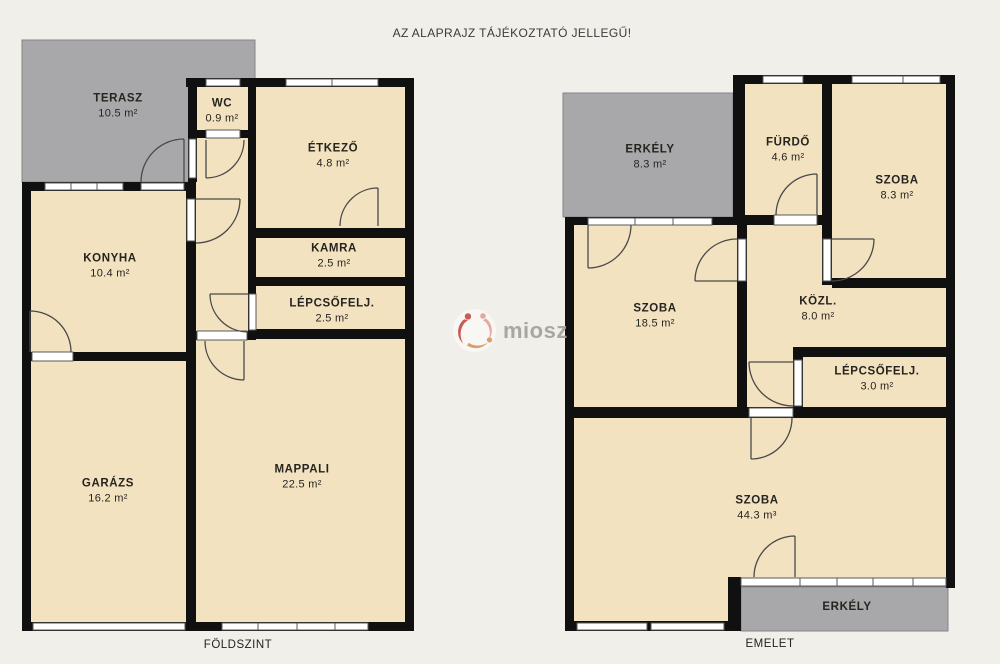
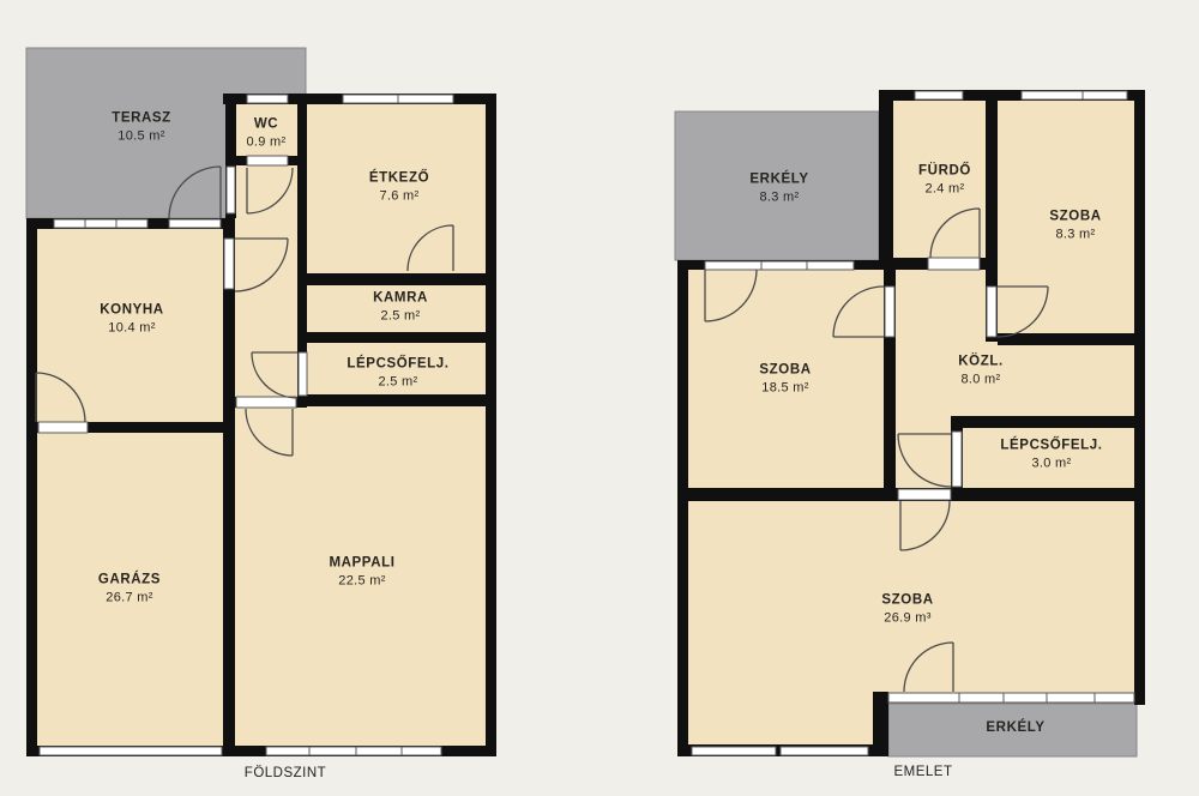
- AZ ALAPRAJZ TÁJÉKOZTATÓ JELLEGŰ!
  TERASZ
  10.5 m²
  WC
  0.9 m²
  ÉTKEZŐ
- 4.8 m²
+ 7.6 m²
  KONYHA
  10.4 m²
  KAMRA
  2.5 m²
  LÉPCSŐFELJ.
  2.5 m²
  GARÁZS
- 16.2 m²
+ 26.7 m²
  MAPPALI
  22.5 m²
  ERKÉLY
  8.3 m²
  FÜRDŐ
- 4.6 m²
+ 2.4 m²
  SZOBA
  8.3 m²
  SZOBA
  18.5 m²
  KÖZL.
  8.0 m²
  LÉPCSŐFELJ.
  3.0 m²
  SZOBA
- 44.3 m³
+ 26.9 m³
  ERKÉLY
  FÖLDSZINT
  EMELET
- miosz
